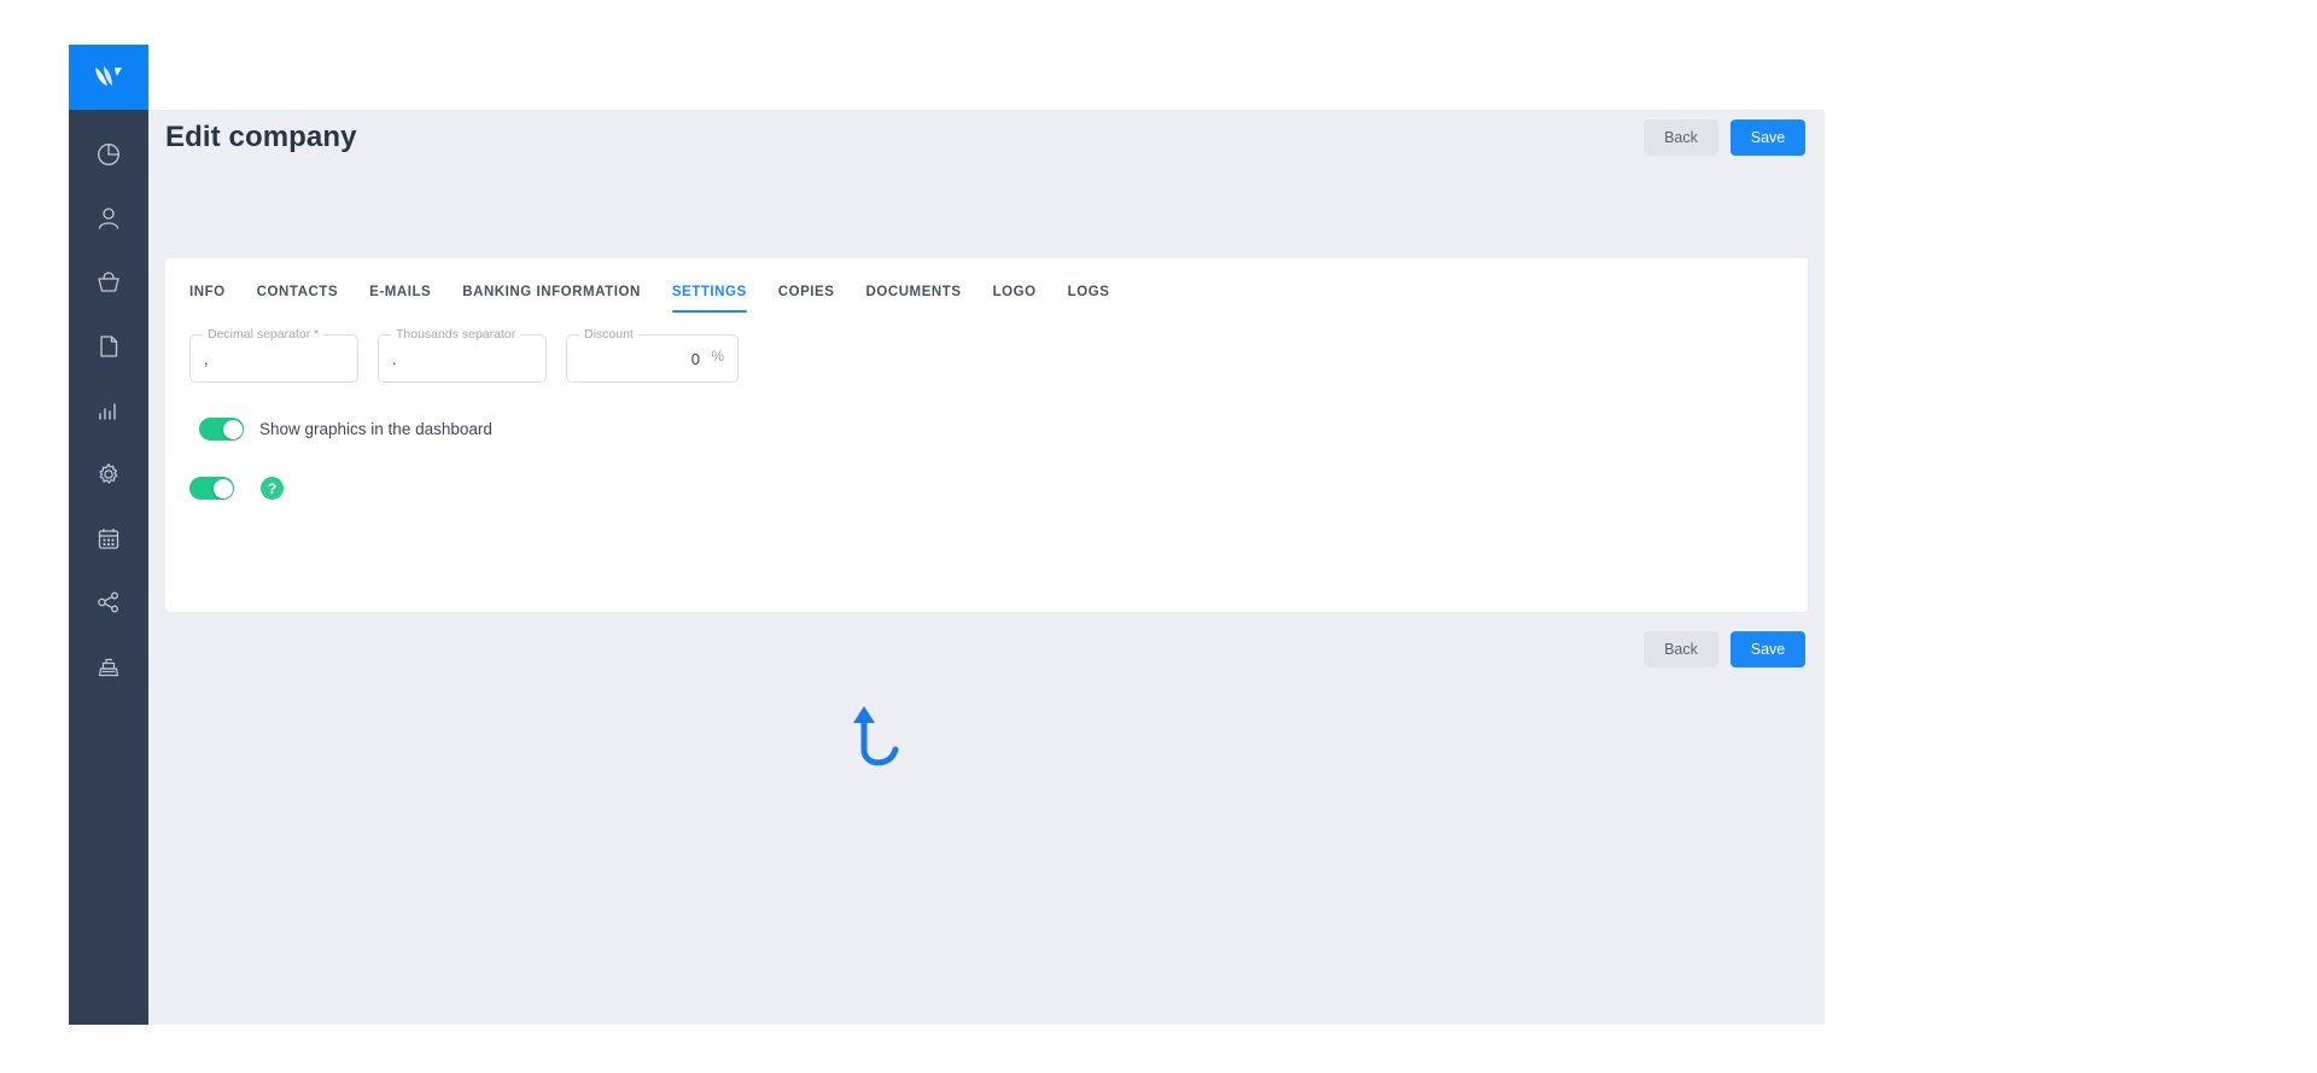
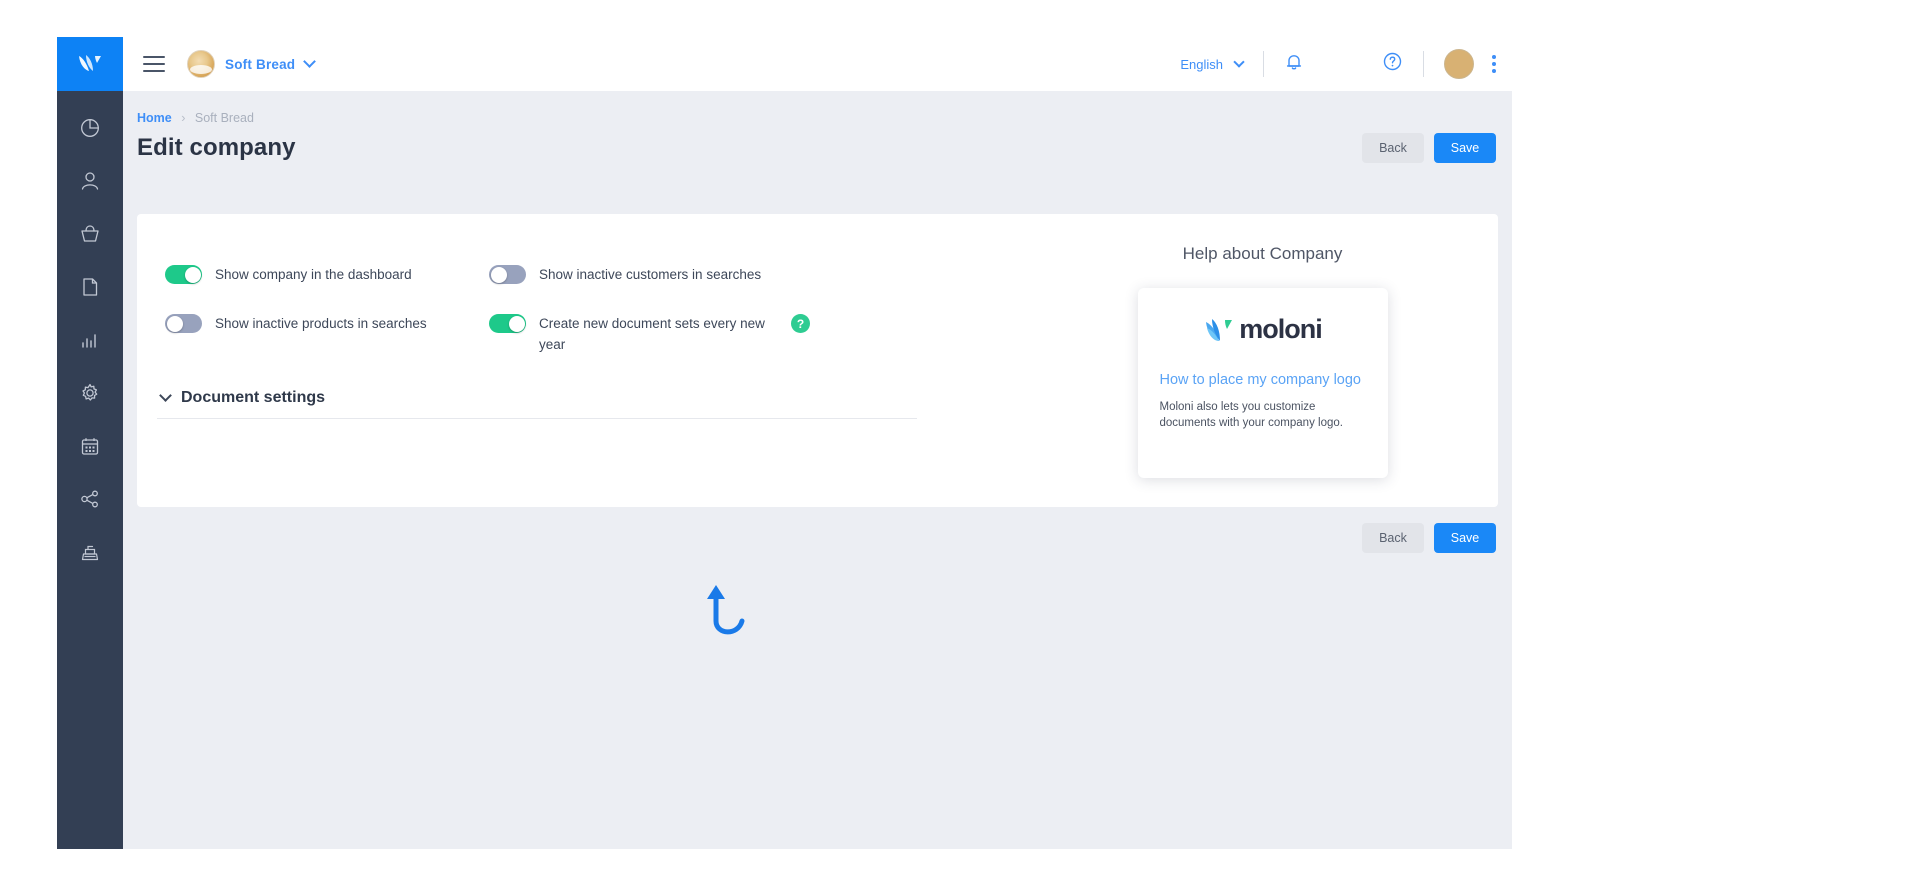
+ Soft Bread
+ English
+ Home › Soft Bread
  Edit company
  Back
  Save
- INFO
- CONTACTS
- E-MAILS
- BANKING INFORMATION
- SETTINGS
- COPIES
- DOCUMENTS
- LOGO
- LOGS
- Decimal separator *
- ,
- Thousands separator
- .
- Discount
- 0
- %
- Show graphics in the dashboard
+ Show company in the dashboard
+ Show inactive customers in searches
+ Show inactive products in searches
+ Create new document sets every new year
  ?
+ Document settings
+ Help about Company
+ moloni
+ How to place my company logo
+ Moloni also lets you customize documents with your company logo.
  Back
  Save
